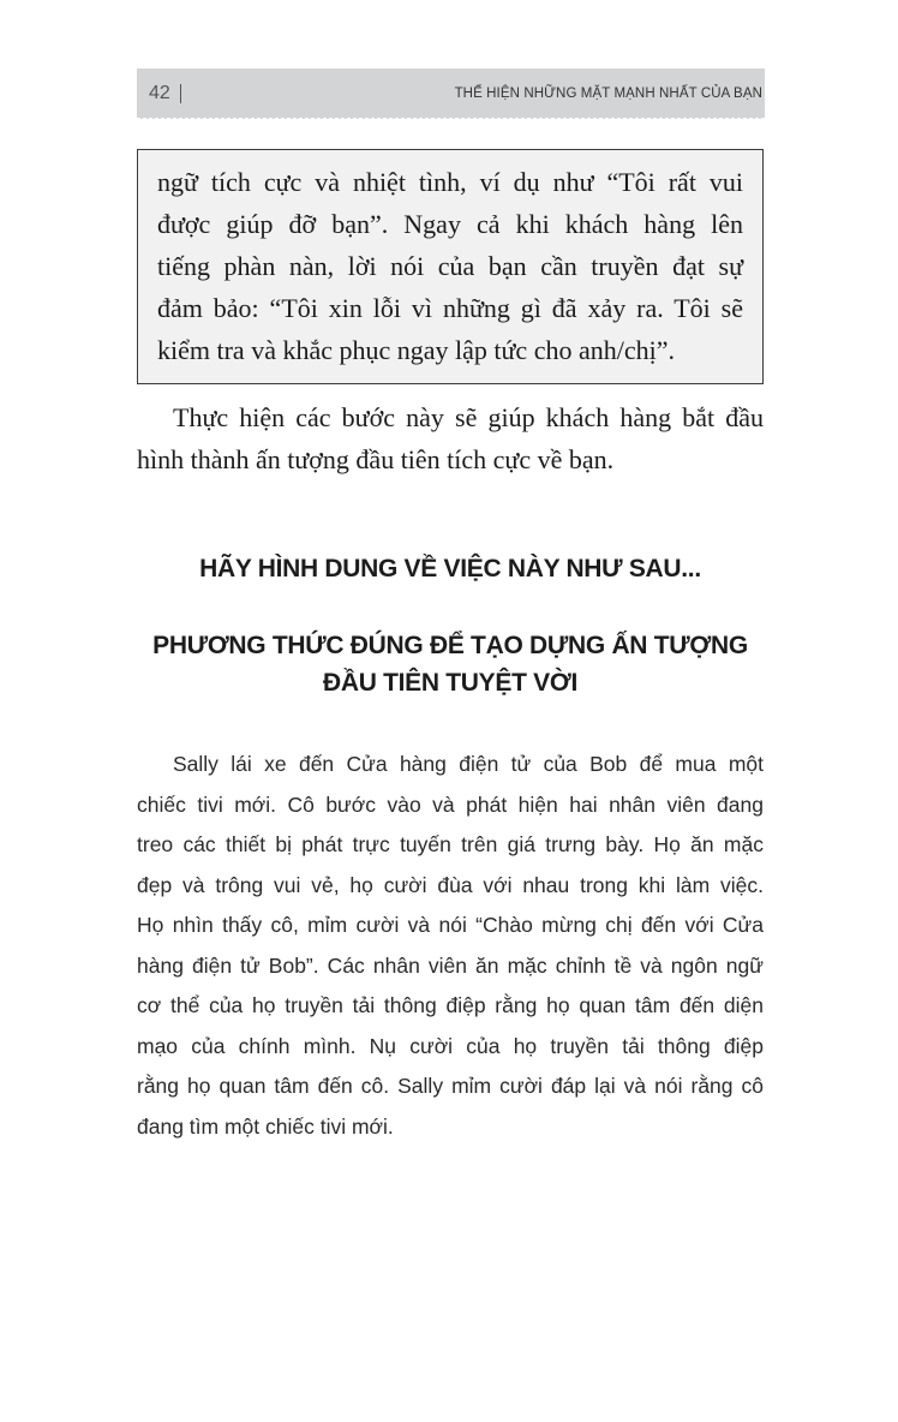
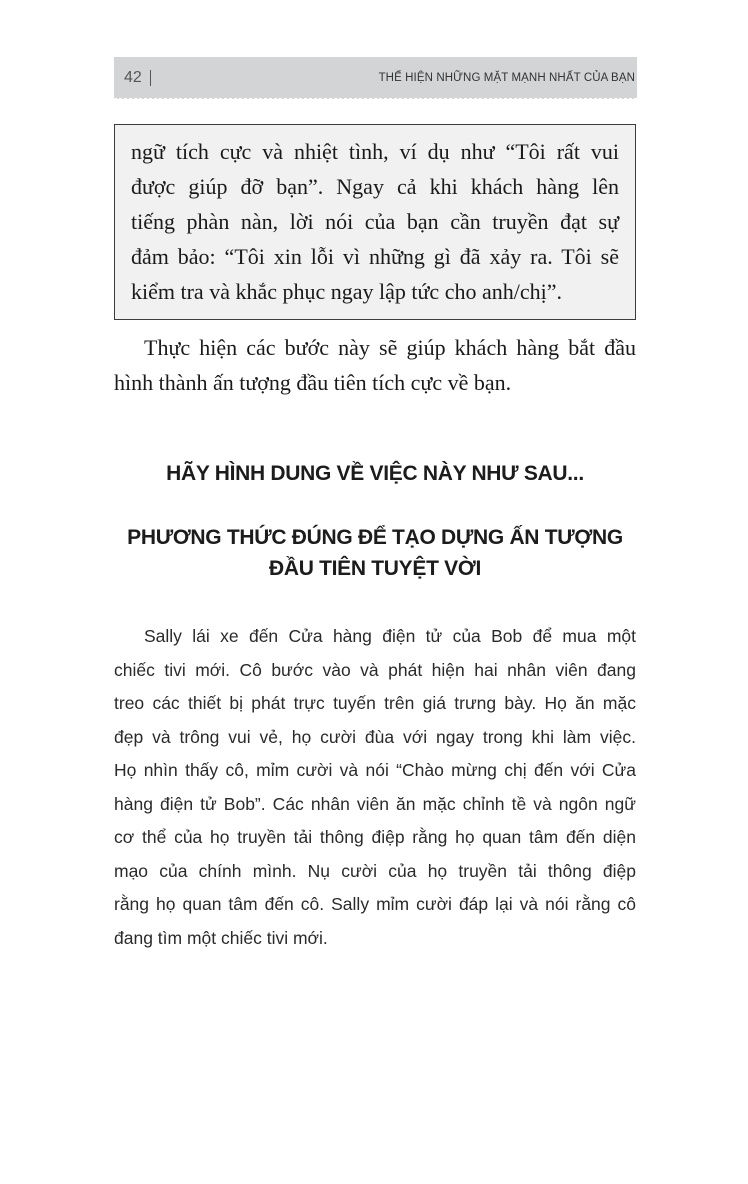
  42
  THỂ HIỆN NHỮNG MẶT MẠNH NHẤT CỦA BẠN
  ngữ tích cực và nhiệt tình, ví dụ như “Tôi rất vui
  được giúp đỡ bạn”. Ngay cả khi khách hàng lên
  tiếng phàn nàn, lời nói của bạn cần truyền đạt sự
  đảm bảo: “Tôi xin lỗi vì những gì đã xảy ra. Tôi sẽ
  kiểm tra và khắc phục ngay lập tức cho anh/chị”.
  Thực hiện các bước này sẽ giúp khách hàng bắt đầu
  hình thành ấn tượng đầu tiên tích cực về bạn.
  HÃY HÌNH DUNG VỀ VIỆC NÀY NHƯ SAU...
  PHƯƠNG THỨC ĐÚNG ĐỂ TẠO DỰNG ẤN TƯỢNG
  ĐẦU TIÊN TUYỆT VỜI
  Sally lái xe đến Cửa hàng điện tử của Bob để mua một
  chiếc tivi mới. Cô bước vào và phát hiện hai nhân viên đang
  treo các thiết bị phát trực tuyến trên giá trưng bày. Họ ăn mặc
- đẹp và trông vui vẻ, họ cười đùa với nhau trong khi làm việc.
+ đẹp và trông vui vẻ, họ cười đùa với ngay trong khi làm việc.
  Họ nhìn thấy cô, mỉm cười và nói “Chào mừng chị đến với Cửa
  hàng điện tử Bob”. Các nhân viên ăn mặc chỉnh tề và ngôn ngữ
  cơ thể của họ truyền tải thông điệp rằng họ quan tâm đến diện
  mạo của chính mình. Nụ cười của họ truyền tải thông điệp
  rằng họ quan tâm đến cô. Sally mỉm cười đáp lại và nói rằng cô
  đang tìm một chiếc tivi mới.
